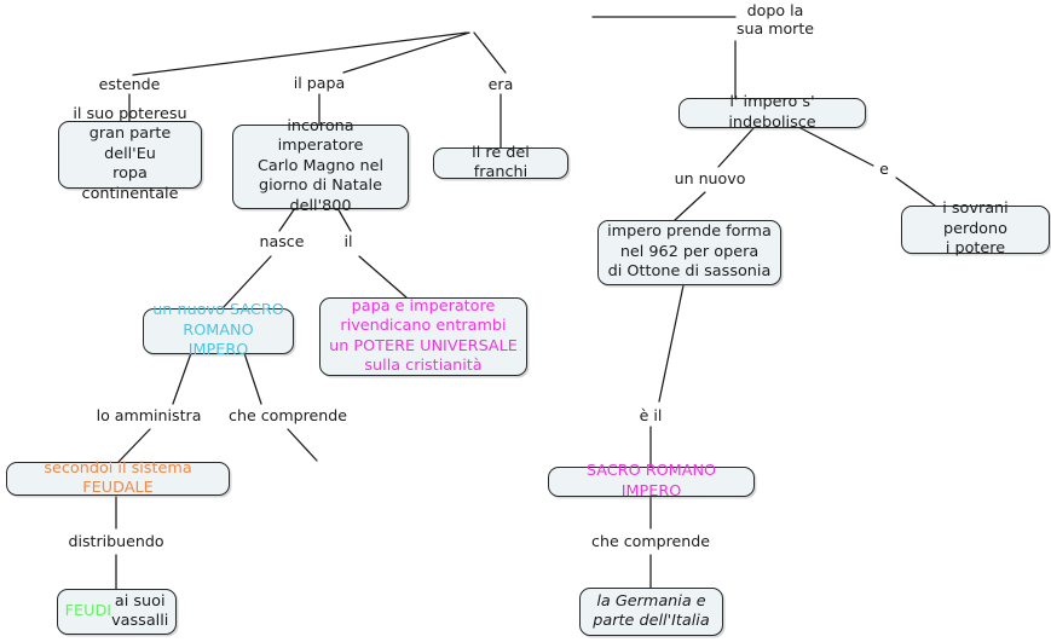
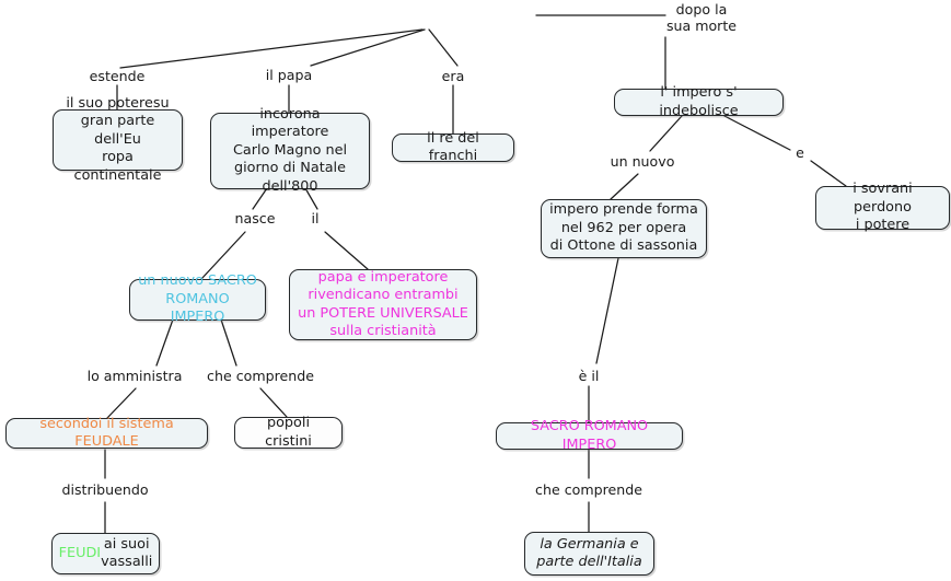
  il suo poteresu
  gran parte dell'Eu
  ropa continentale
  incorona imperatore
  Carlo Magno nel
  giorno di Natale
  dell'800
  il re dei franchi
  un nuovo SACRO
  ROMANO IMPERO
  papa e imperatore
  rivendicano entrambi
  un POTERE UNIVERSALE
  sulla cristianità
  secondoi il sistema FEUDALE
+ popoli cristini
  FEUDI
  ai suoi
  vassalli
  l' impero s' indebolisce
  impero prende forma
  nel 962 per opera
  di Ottone di sassonia
  i sovrani perdono
  i potere
  SACRO ROMANO IMPERO
  la Germania e
  parte dell'Italia
  estende
  il papa
  era
  dopo la
  sua morte
  nasce
  il
  lo amministra
  che comprende
  distribuendo
  un nuovo
  e
  è il
  che comprende
